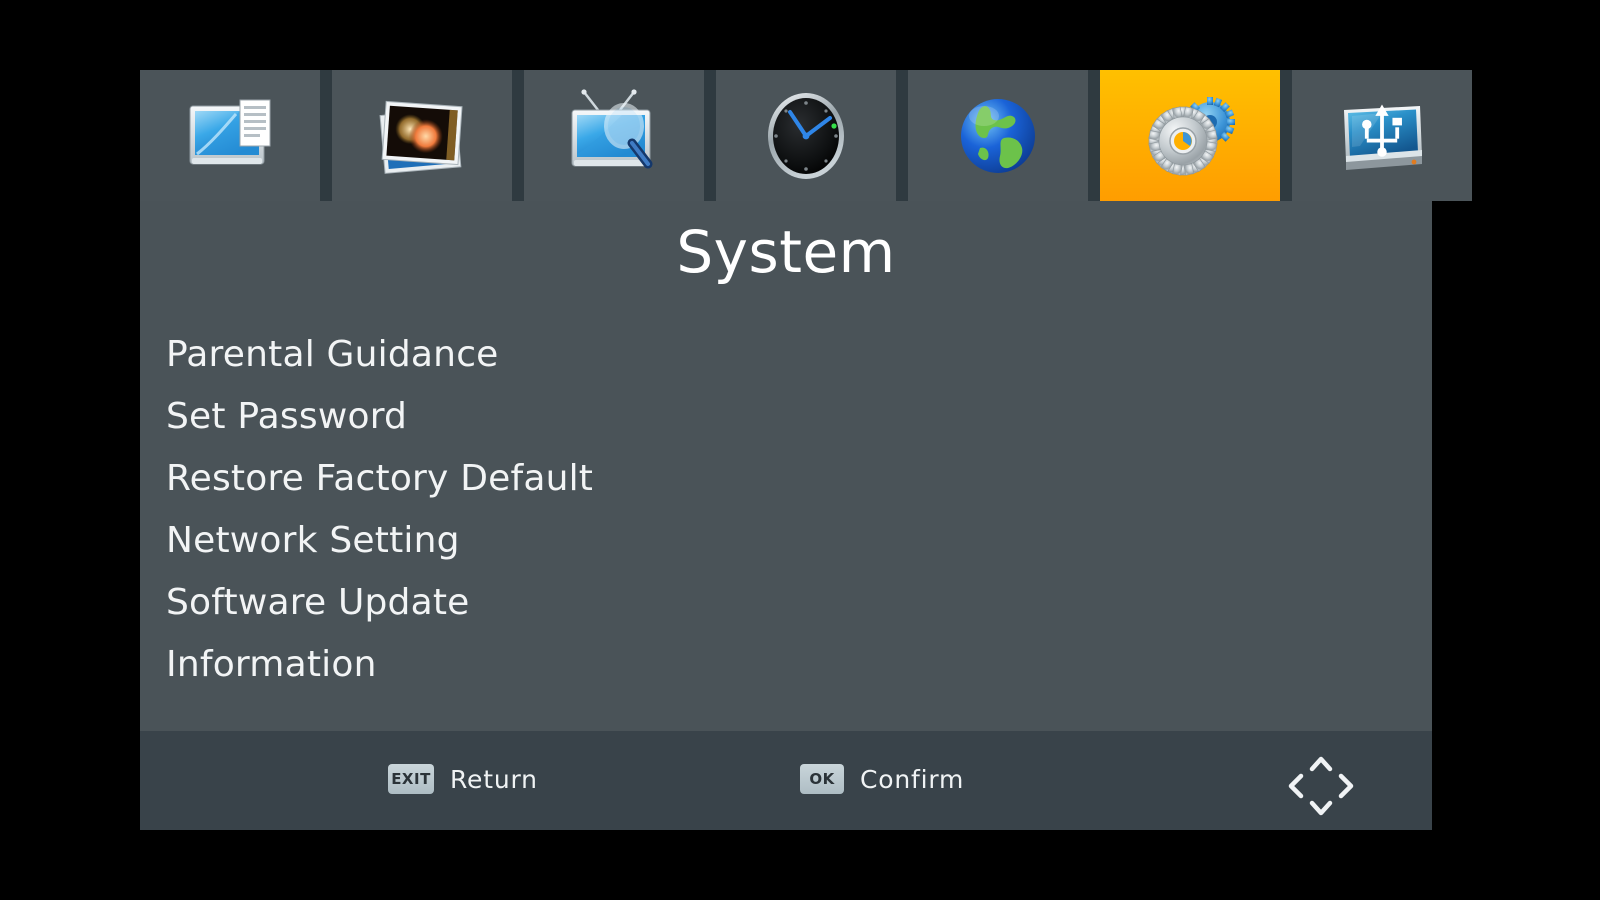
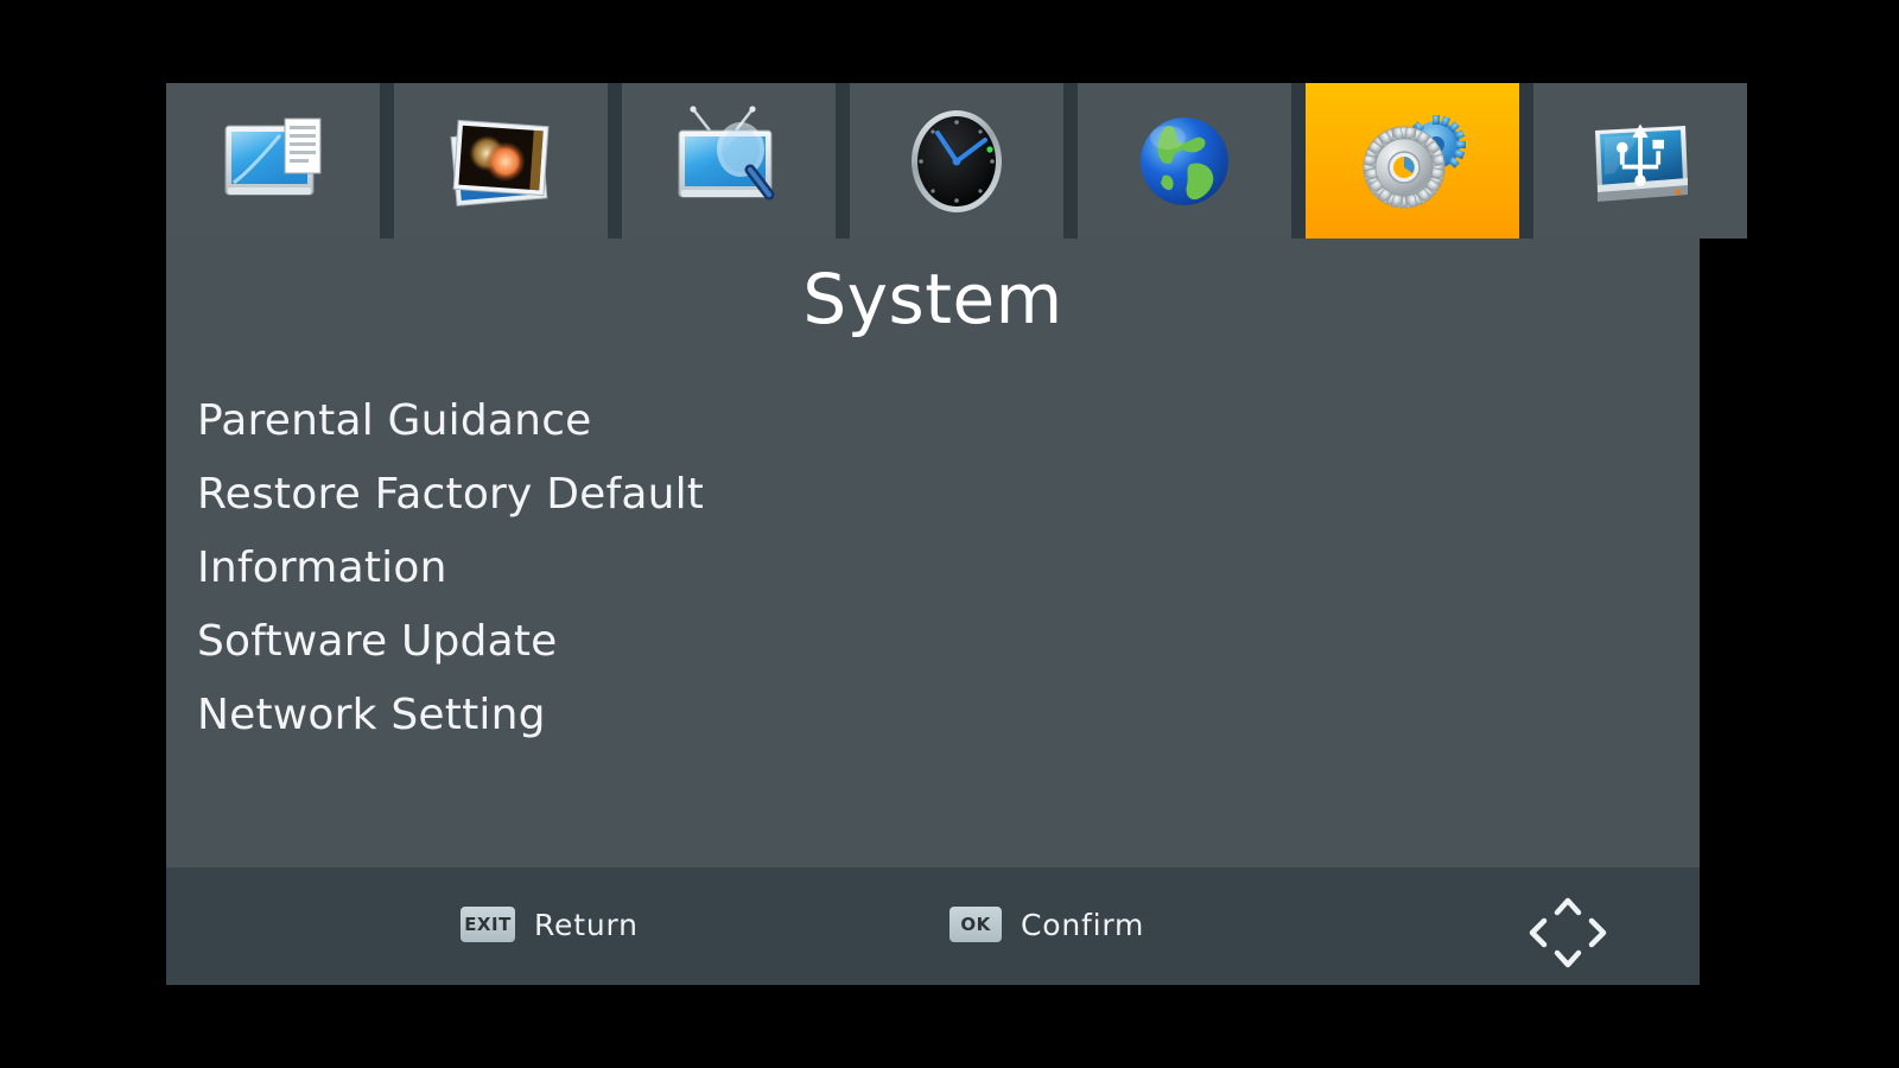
  System
  Parental Guidance
- Set Password
  Restore Factory Default
- Network Setting
+ Information
  Software Update
- Information
+ Network Setting
  EXIT
  Return
  OK
  Confirm
